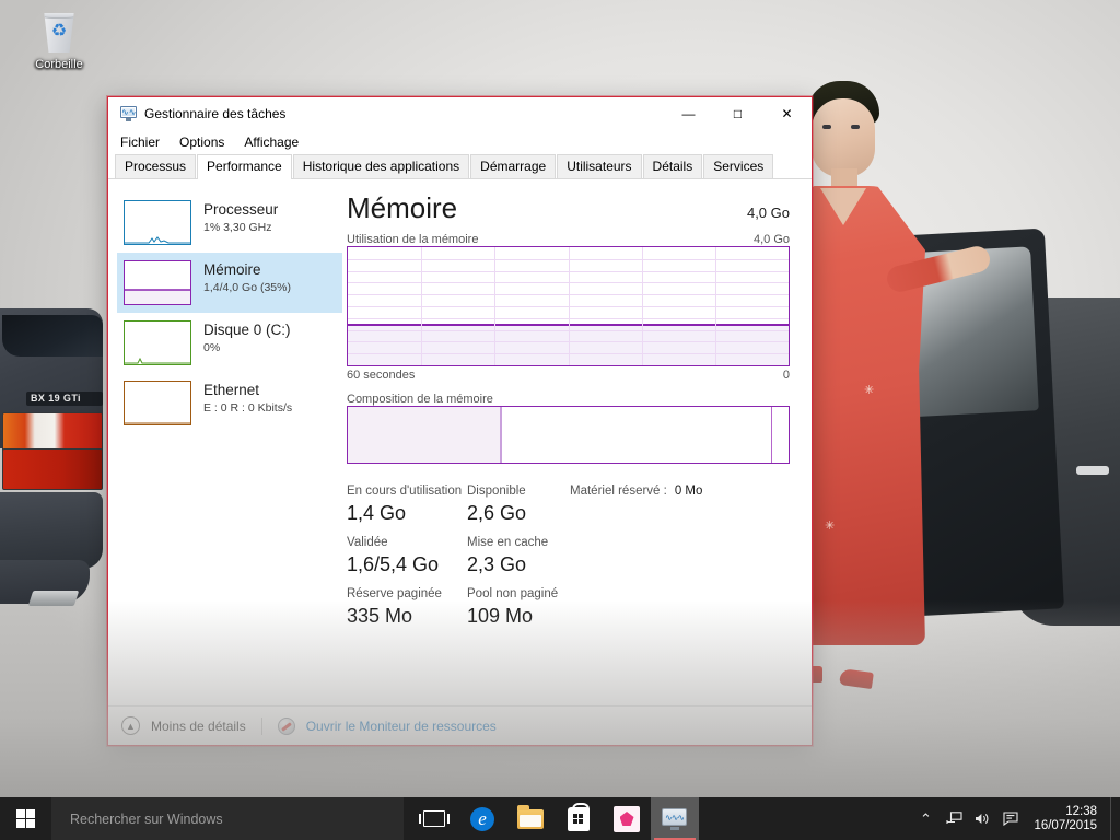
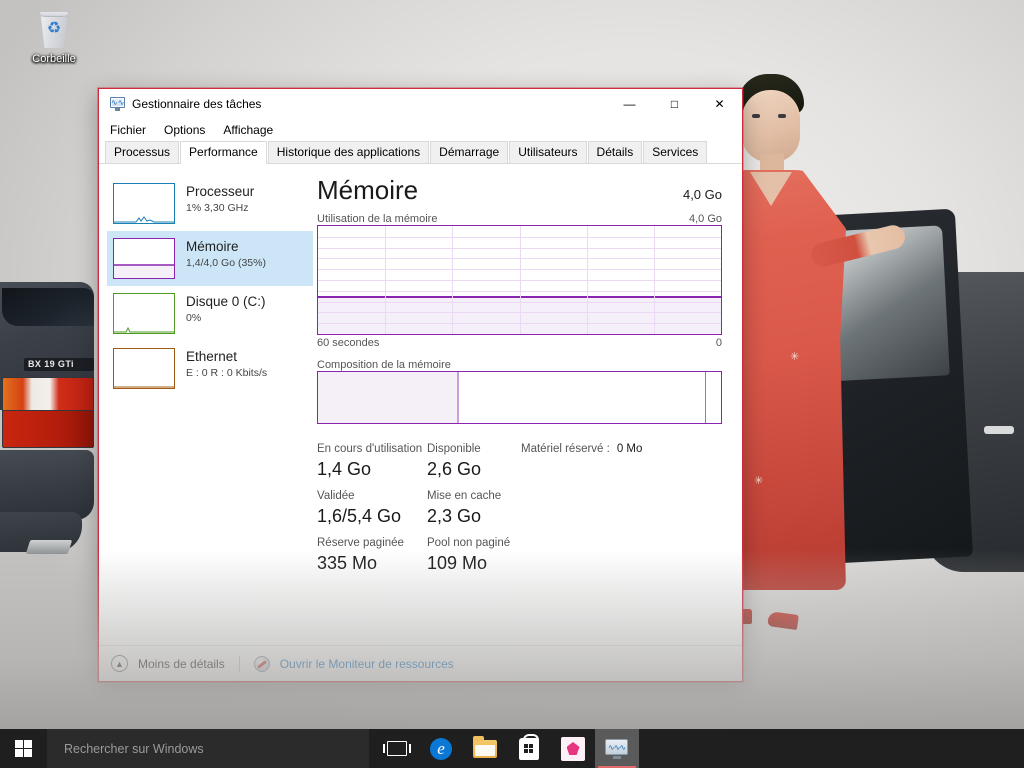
  BX 19 GTi
  ✳
  ✳
  ♻
  Corbeille
  ∿∿
  Gestionnaire des tâches
  —
  □
  ✕
  Fichier
  Options
  Affichage
  Processus
  Performance
  Historique des applications
  Démarrage
  Utilisateurs
  Détails
  Services
  Processeur
  1% 3,30 GHz
  Mémoire
  1,4/4,0 Go (35%)
  Disque 0 (C:)
  0%
  Ethernet
  E : 0 R : 0 Kbits/s
  Mémoire
  4,0 Go
  Utilisation de la mémoire
  4,0 Go
  60 secondes
  0
  Composition de la mémoire
  En cours d'utilisation
  1,4 Go
  Disponible
  2,6 Go
  Matériel réservé :
  0 Mo
  Validée
  1,6/5,4 Go
  Mise en cache
  2,3 Go
  Réserve paginée
  Pool non paginé
  Rechercher sur Windows
  e
  ∿∿∿
- ⌃
- 12:38
- 16/07/2015
